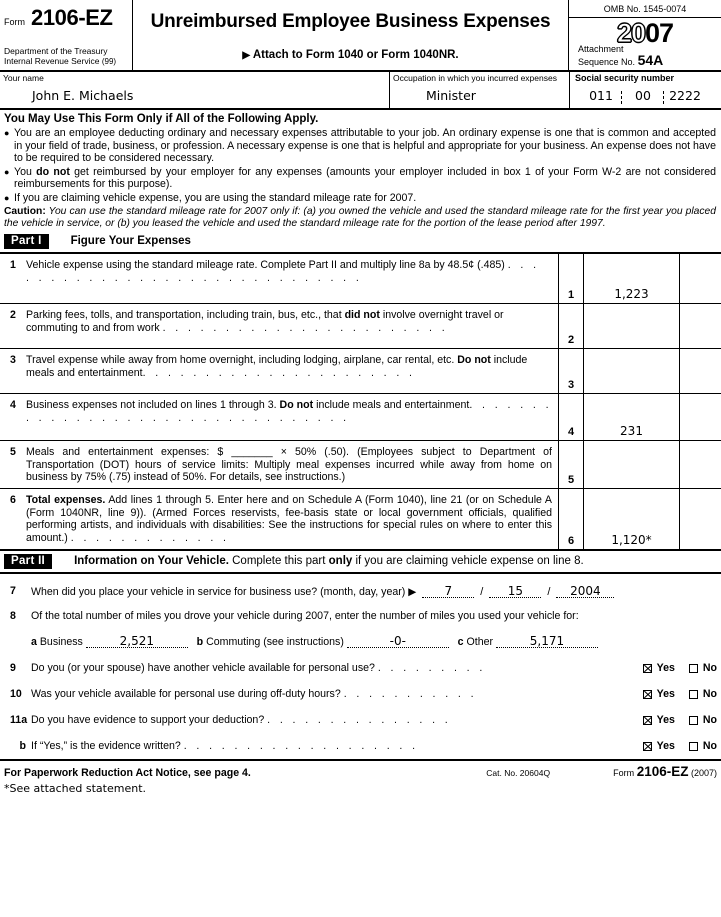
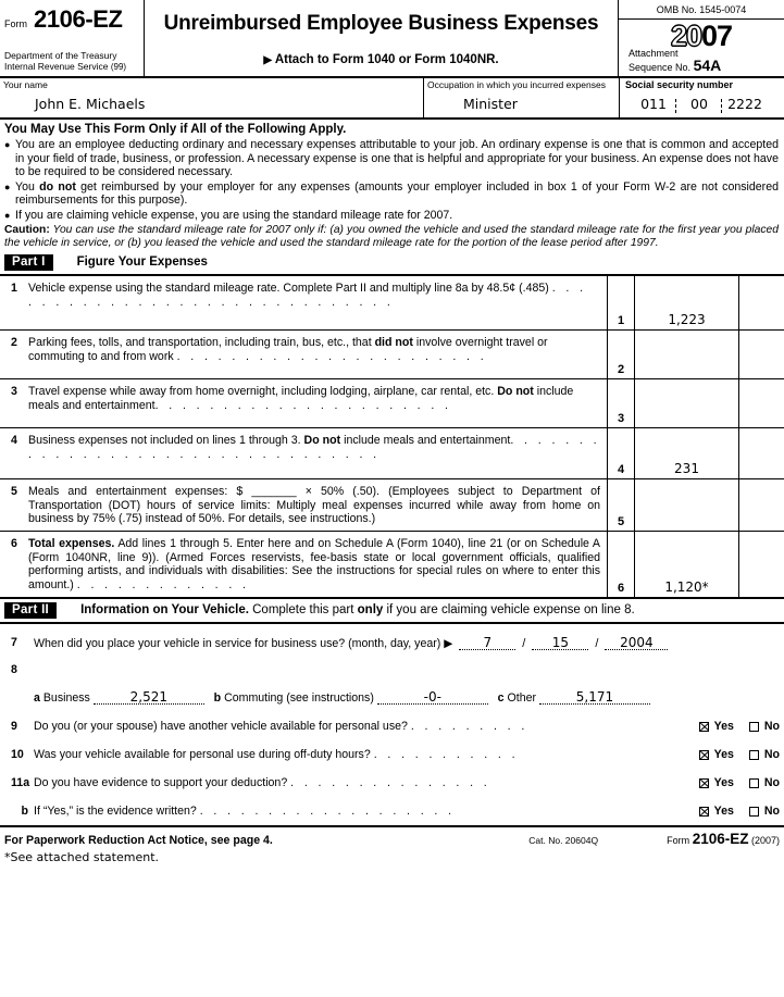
  Form
  2106-EZ
  Department of the Treasury
  Internal Revenue Service (99)
  Unreimbursed Employee Business Expenses
  ▶ Attach to Form 1040 or Form 1040NR.
  OMB No. 1545-0074
  2007
  Attachment
  Sequence No. 54A
  Your name
  John E. Michaels
  Occupation in which you incurred expenses
  Minister
  Social security number
  011
  00
  2222
  You May Use This Form Only if All of the Following Apply.
  ●
  You are an employee deducting ordinary and necessary expenses attributable to your job. An ordinary expense is one that is common and accepted in your field of trade, business, or profession. A necessary expense is one that is helpful and appropriate for your business. An expense does not have to be required to be considered necessary.
  ●
  You do not get reimbursed by your employer for any expenses (amounts your employer included in box 1 of your Form W-2 are not considered reimbursements for this purpose).
  ●
  If you are claiming vehicle expense, you are using the standard mileage rate for 2007.
  Caution: You can use the standard mileage rate for 2007 only if: (a) you owned the vehicle and used the standard mileage rate for the first year you placed the vehicle in service, or (b) you leased the vehicle and used the standard mileage rate for the portion of the lease period after 1997.
  Part I
  Figure Your Expenses
  1
  Vehicle expense using the standard mileage rate. Complete Part II and multiply line 8a by 48.5¢ (.485) . . . . . . . . . . . . . . . . . . . . . . . . . . . . . .
  1
  1,223
  2
  Parking fees, tolls, and transportation, including train, bus, etc., that did not involve overnight travel or commuting to and from work . . . . . . . . . . . . . . . . . . . . . . .
  2
  3
  Travel expense while away from home overnight, including lodging, airplane, car rental, etc. Do not include meals and entertainment. . . . . . . . . . . . . . . . . . . . . .
  3
  4
  Business expenses not included on lines 1 through 3. Do not include meals and entertainment. . . . . . . . . . . . . . . . . . . . . . . . . . . . . . . . .
  4
  231
  5
  Meals and entertainment expenses: $ _______ × 50% (.50). (Employees subject to Department of Transportation (DOT) hours of service limits: Multiply meal expenses incurred while away from home on business by 75% (.75) instead of 50%. For details, see instructions.)
  5
  6
  Total expenses. Add lines 1 through 5. Enter here and on Schedule A (Form 1040), line 21 (or on Schedule A (Form 1040NR, line 9)). (Armed Forces reservists, fee-basis state or local government officials, qualified performing artists, and individuals with disabilities: See the instructions for special rules on where to enter this amount.) . . . . . . . . . . . . .
  6
  1,120*
  Part II
  Information on Your Vehicle. Complete this part only if you are claiming vehicle expense on line 8.
  7
  When did you place your vehicle in service for business use? (month, day, year) ▶ 7 / 15 / 2004
  8
- Of the total number of miles you drove your vehicle during 2007, enter the number of miles you used your vehicle for:
  a Business 2,521 b Commuting (see instructions) -0- c Other 5,171
  9
  Do you (or your spouse) have another vehicle available for personal use? . . . . . . . . .
  Yes
  No
  10
  Was your vehicle available for personal use during off-duty hours? . . . . . . . . . . .
  Yes
  No
  11a
  Do you have evidence to support your deduction? . . . . . . . . . . . . . . .
  Yes
  No
  b
  If “Yes,” is the evidence written? . . . . . . . . . . . . . . . . . . .
  Yes
  No
  For Paperwork Reduction Act Notice, see page 4.
  Cat. No. 20604Q
  Form 2106-EZ (2007)
  *See attached statement.
